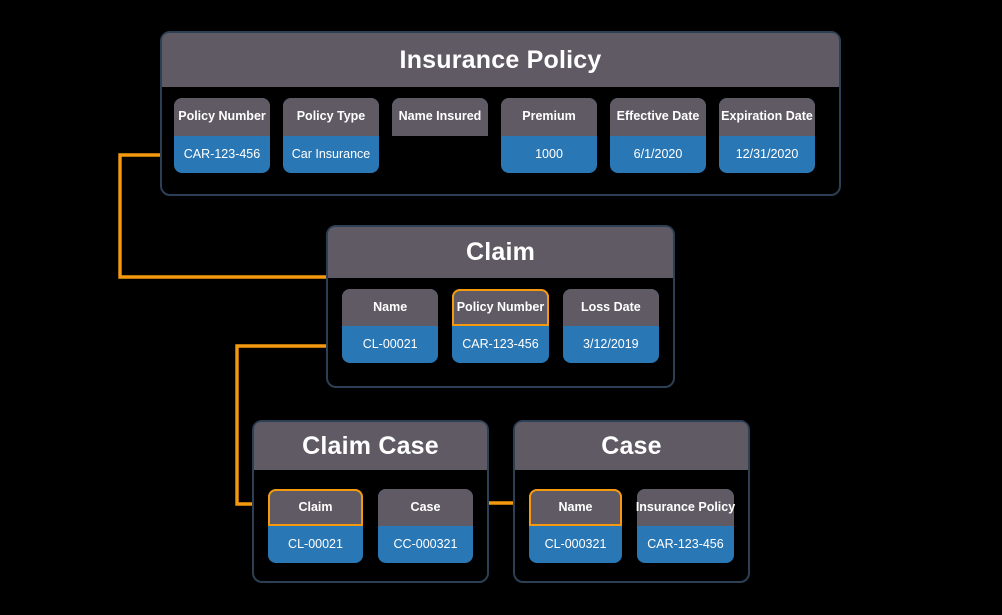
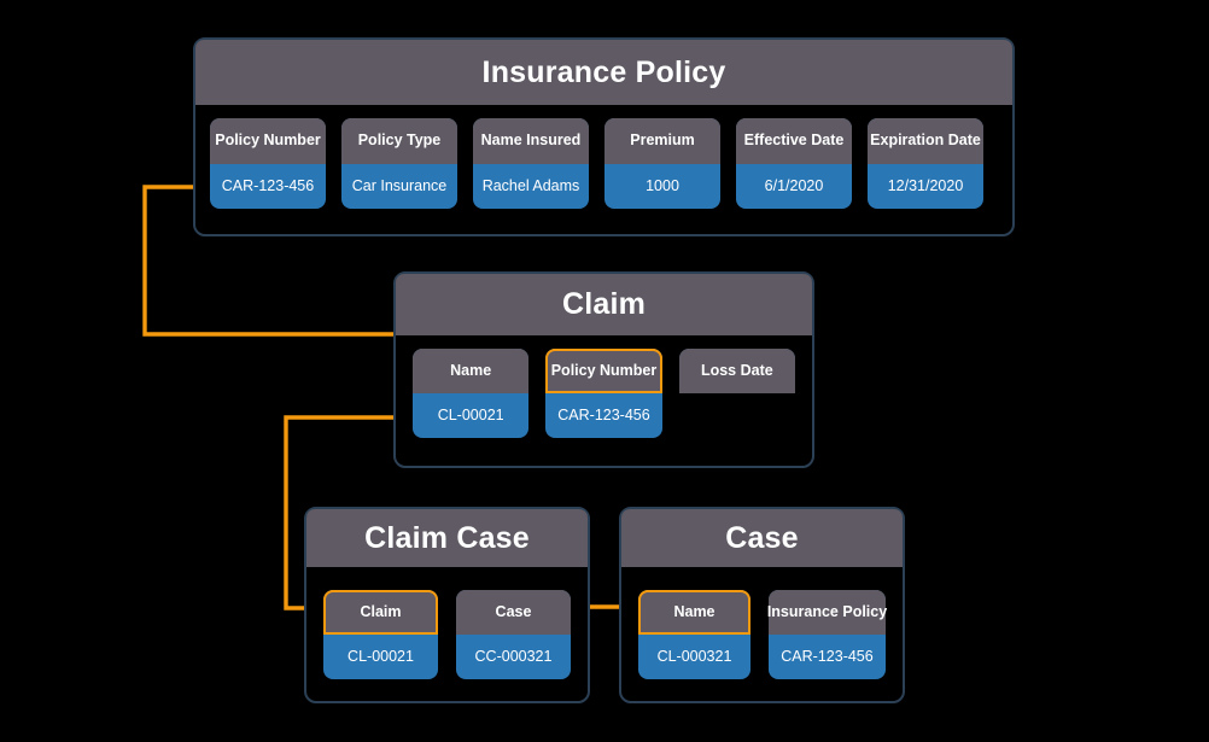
  Insurance Policy
  Policy Number
  CAR-123-456
  Policy Type
  Car Insurance
  Name Insured
+ Rachel Adams
  Premium
  1000
  Effective Date
  6/1/2020
  Expiration Date
  12/31/2020
  Claim
  Name
  CL-00021
  Policy Number
  CAR-123-456
  Loss Date
- 3/12/2019
  Claim Case
  Claim
  CL-00021
  Case
  CC-000321
  Case
  Name
  CL-000321
  Insurance Policy
  CAR-123-456
